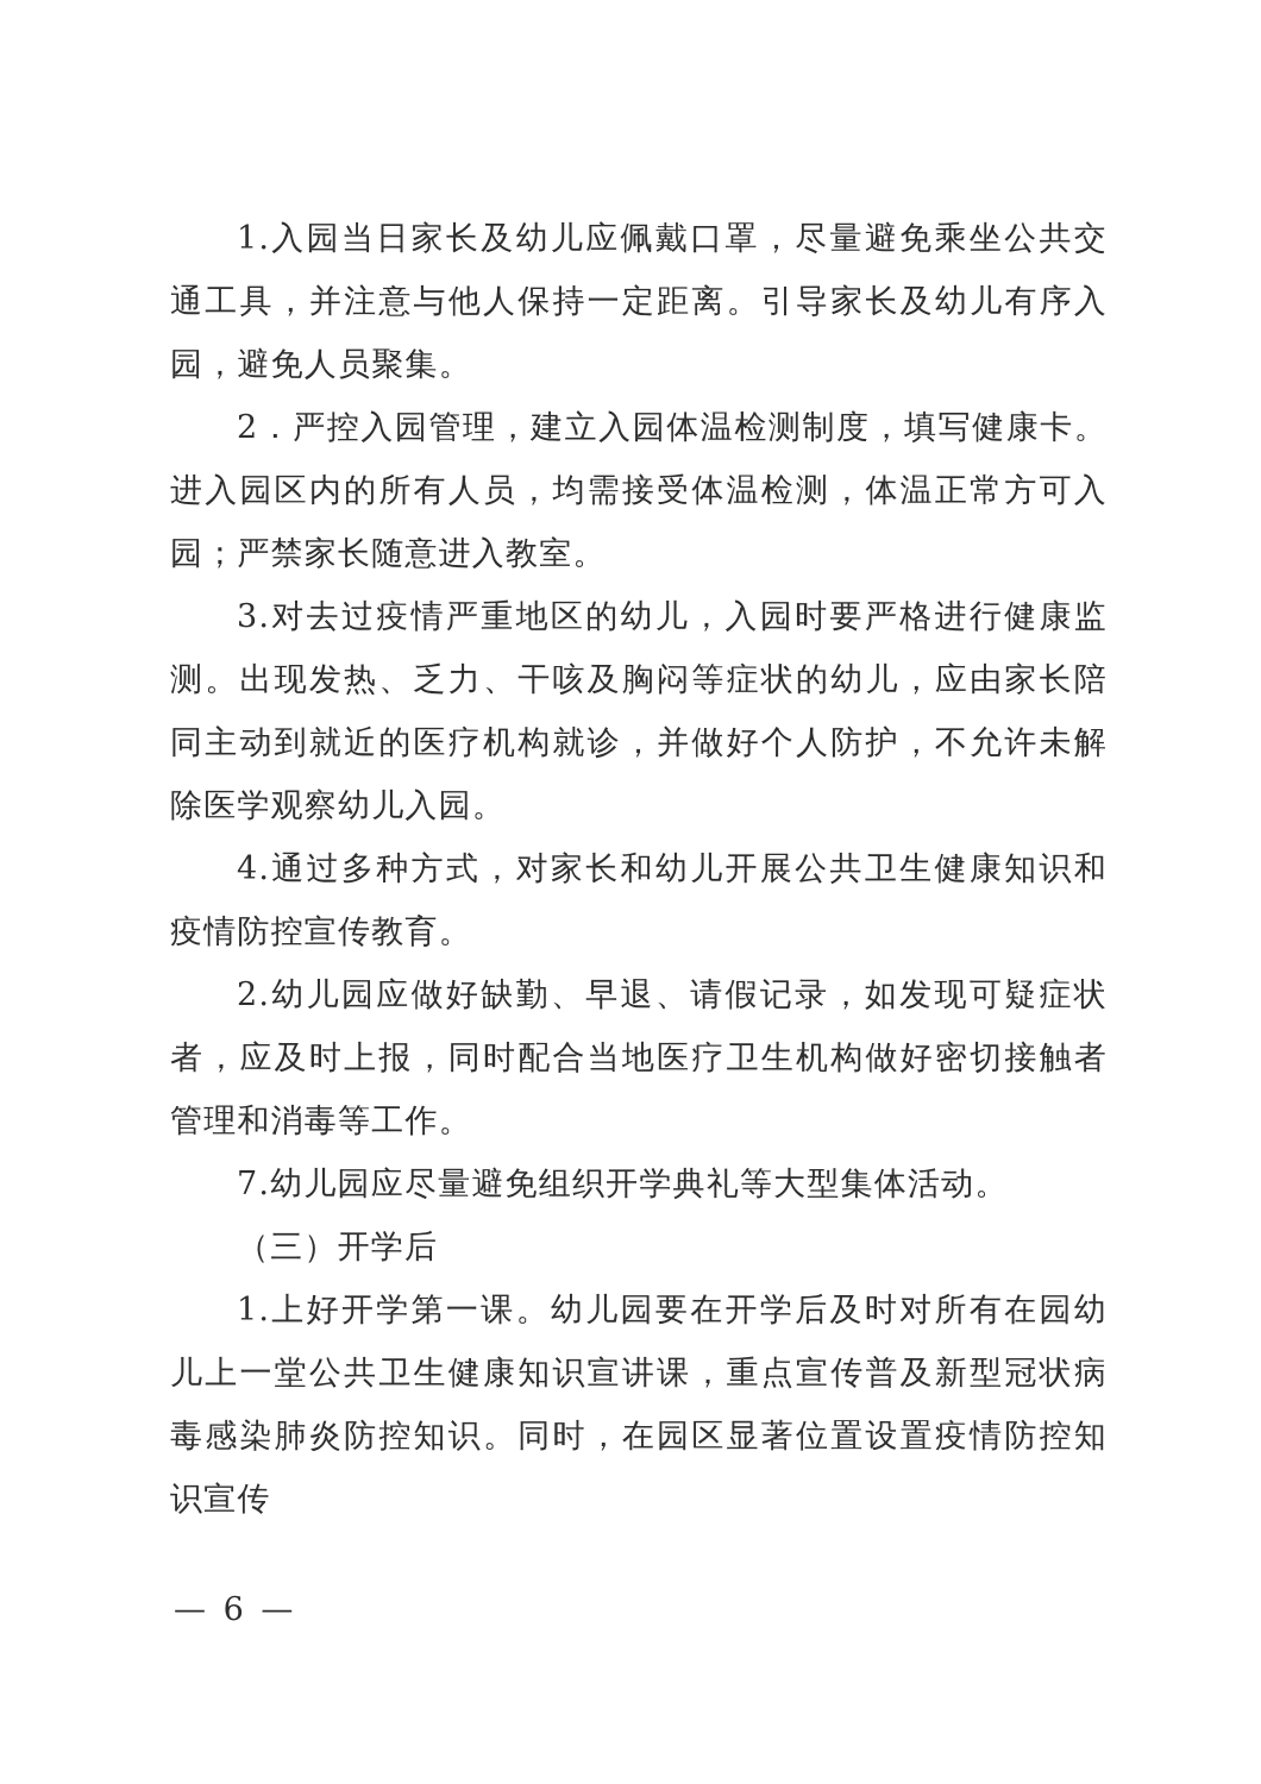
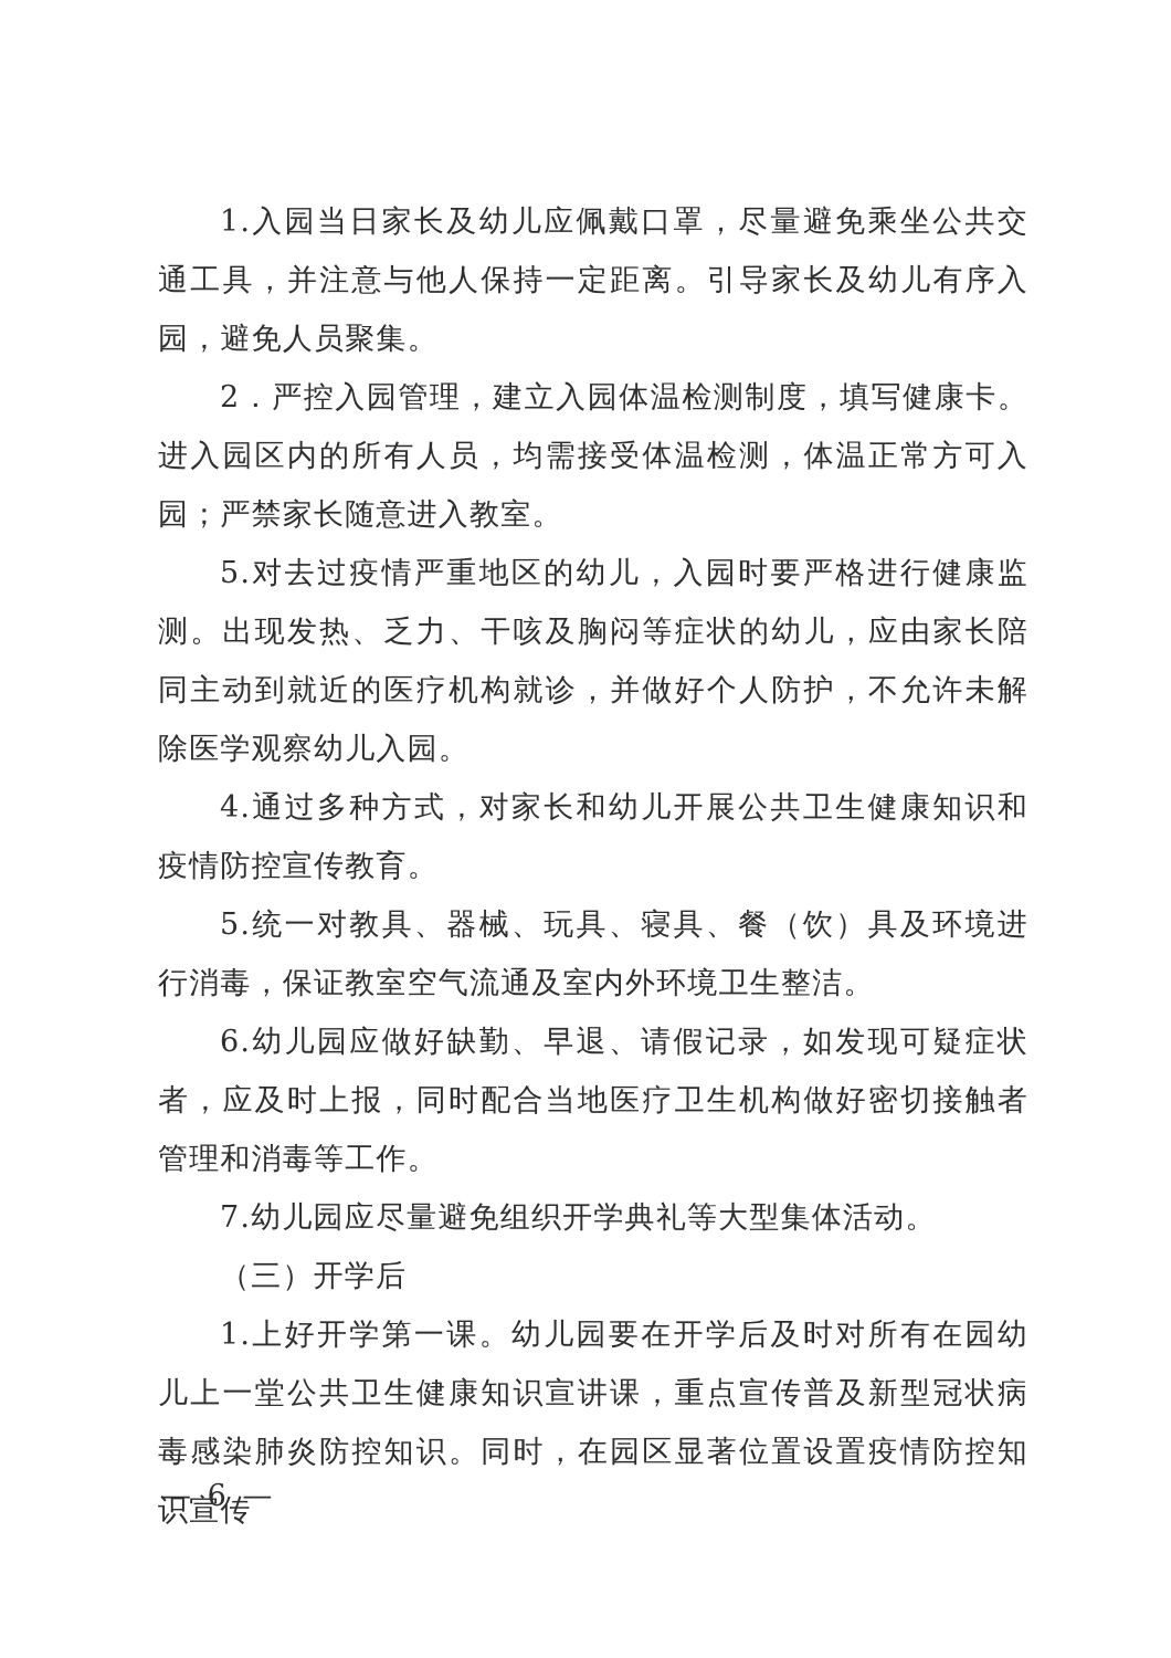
  1.入园当日家长及幼儿应佩戴口罩，尽量避免乘坐公共交通工具，并注意与他人保持一定距离。引导家长及幼儿有序入园，避免人员聚集。
  2．严控入园管理，建立入园体温检测制度，填写健康卡。进入园区内的所有人员，均需接受体温检测，体温正常方可入园；严禁家长随意进入教室。
- 3.对去过疫情严重地区的幼儿，入园时要严格进行健康监测。出现发热、乏力、干咳及胸闷等症状的幼儿，应由家长陪同主动到就近的医疗机构就诊，并做好个人防护，不允许未解除医学观察幼儿入园。
+ 5.对去过疫情严重地区的幼儿，入园时要严格进行健康监测。出现发热、乏力、干咳及胸闷等症状的幼儿，应由家长陪同主动到就近的医疗机构就诊，并做好个人防护，不允许未解除医学观察幼儿入园。
  4.通过多种方式，对家长和幼儿开展公共卫生健康知识和疫情防控宣传教育。
+ 5.统一对教具、器械、玩具、寝具、餐（饮）具及环境进行消毒，保证教室空气流通及室内外环境卫生整洁。
- 2.幼儿园应做好缺勤、早退、请假记录，如发现可疑症状者，应及时上报，同时配合当地医疗卫生机构做好密切接触者管理和消毒等工作。
+ 6.幼儿园应做好缺勤、早退、请假记录，如发现可疑症状者，应及时上报，同时配合当地医疗卫生机构做好密切接触者管理和消毒等工作。
  7.幼儿园应尽量避免组织开学典礼等大型集体活动。
  （三）开学后
  1.上好开学第一课。幼儿园要在开学后及时对所有在园幼儿上一堂公共卫生健康知识宣讲课，重点宣传普及新型冠状病毒感染肺炎防控知识。同时，在园区显著位置设置疫情防控知识宣传
  — 6 —
